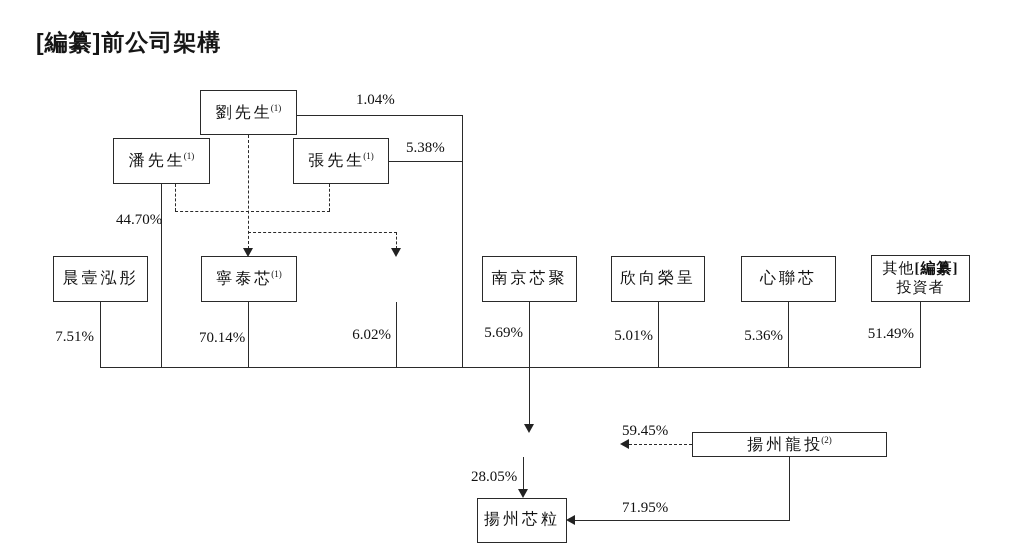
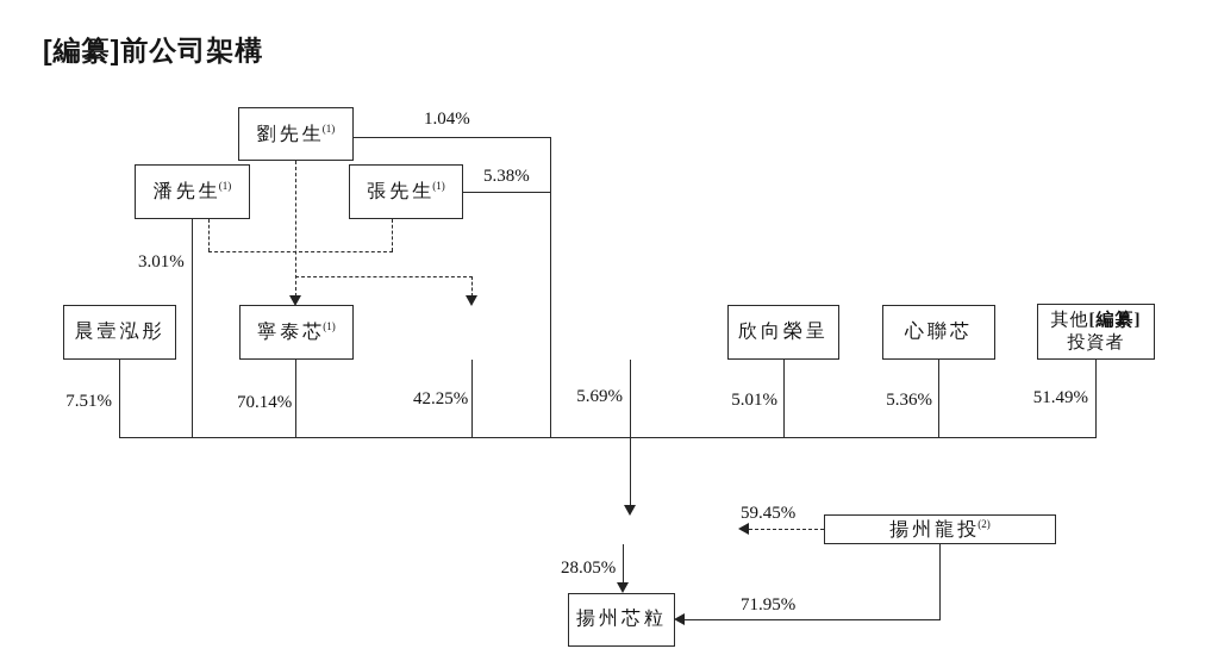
  [編纂]前公司架構
  劉先生(1)
  潘先生(1)
  張先生(1)
  晨壹泓彤
  寧泰芯(1)
- 南京芯聚
  欣向榮呈
  心聯芯
  其他[編纂]
  投資者
  揚州龍投(2)
  揚州芯粒
  1.04%
  5.38%
- 44.70%
+ 3.01%
  7.51%
  70.14%
- 6.02%
+ 42.25%
  5.69%
  5.01%
  5.36%
  51.49%
  59.45%
  28.05%
  71.95%
